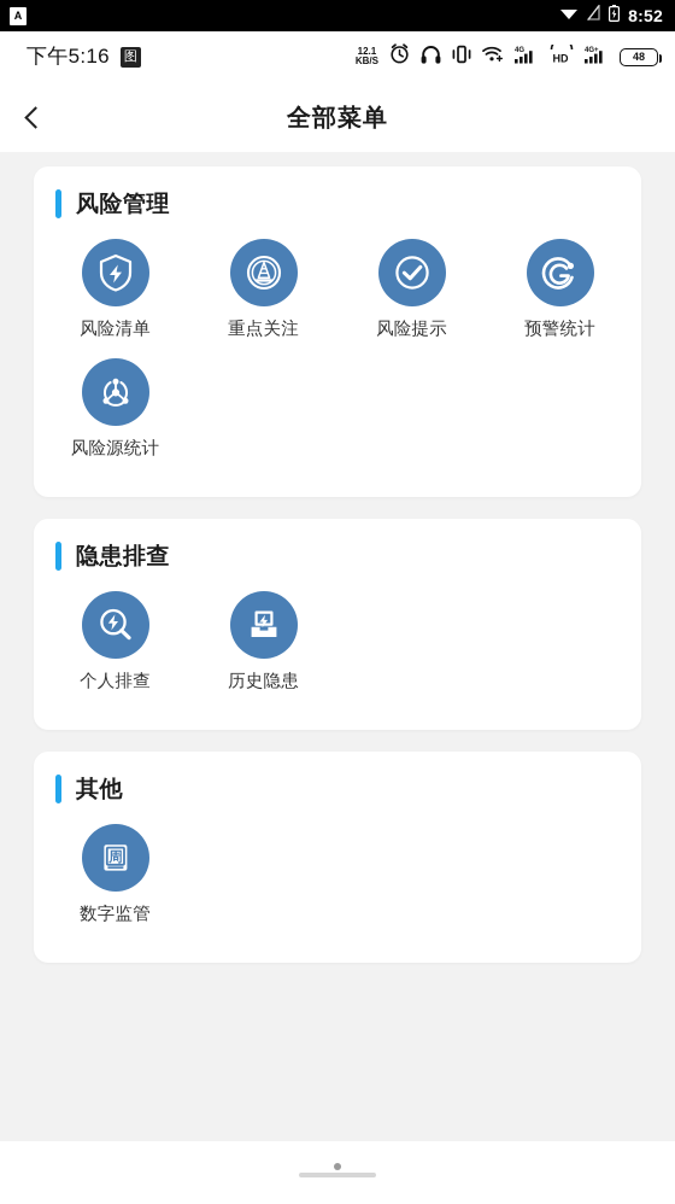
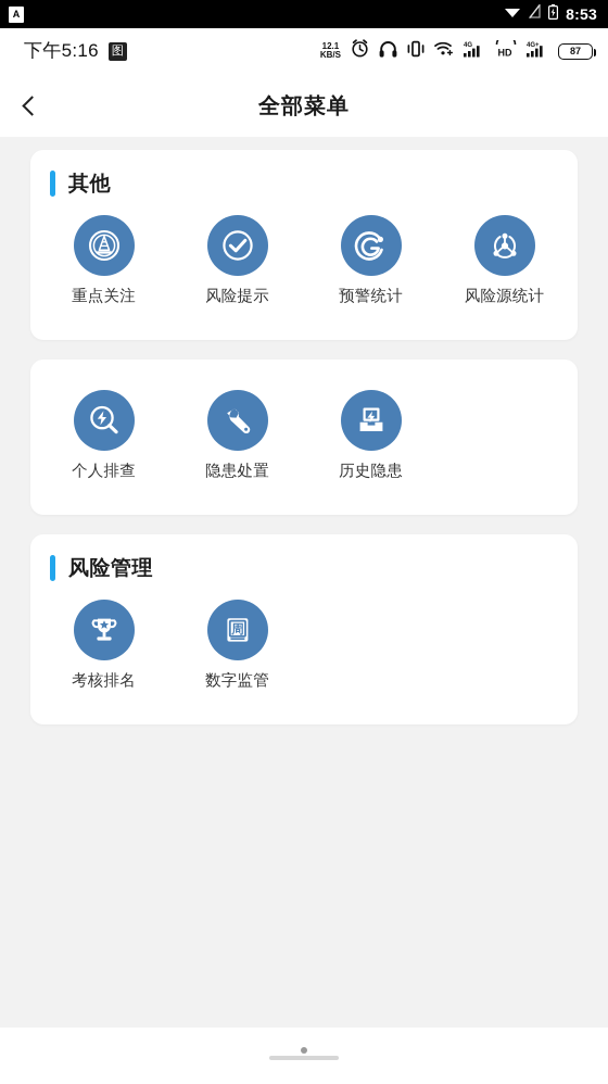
  A
- 8:52
+ 8:53
  下午5:16
  图
  12.1
  KB/S
  HD
- 48
+ 87
  全部菜单
- 风险管理
+ 其他
- 风险清单
  重点关注
  风险提示
  预警统计
  风险源统计
- 隐患排查
  个人排查
+ 隐患处置
  历史隐患
- 其他
+ 风险管理
+ 考核排名
  周
  数字监管
